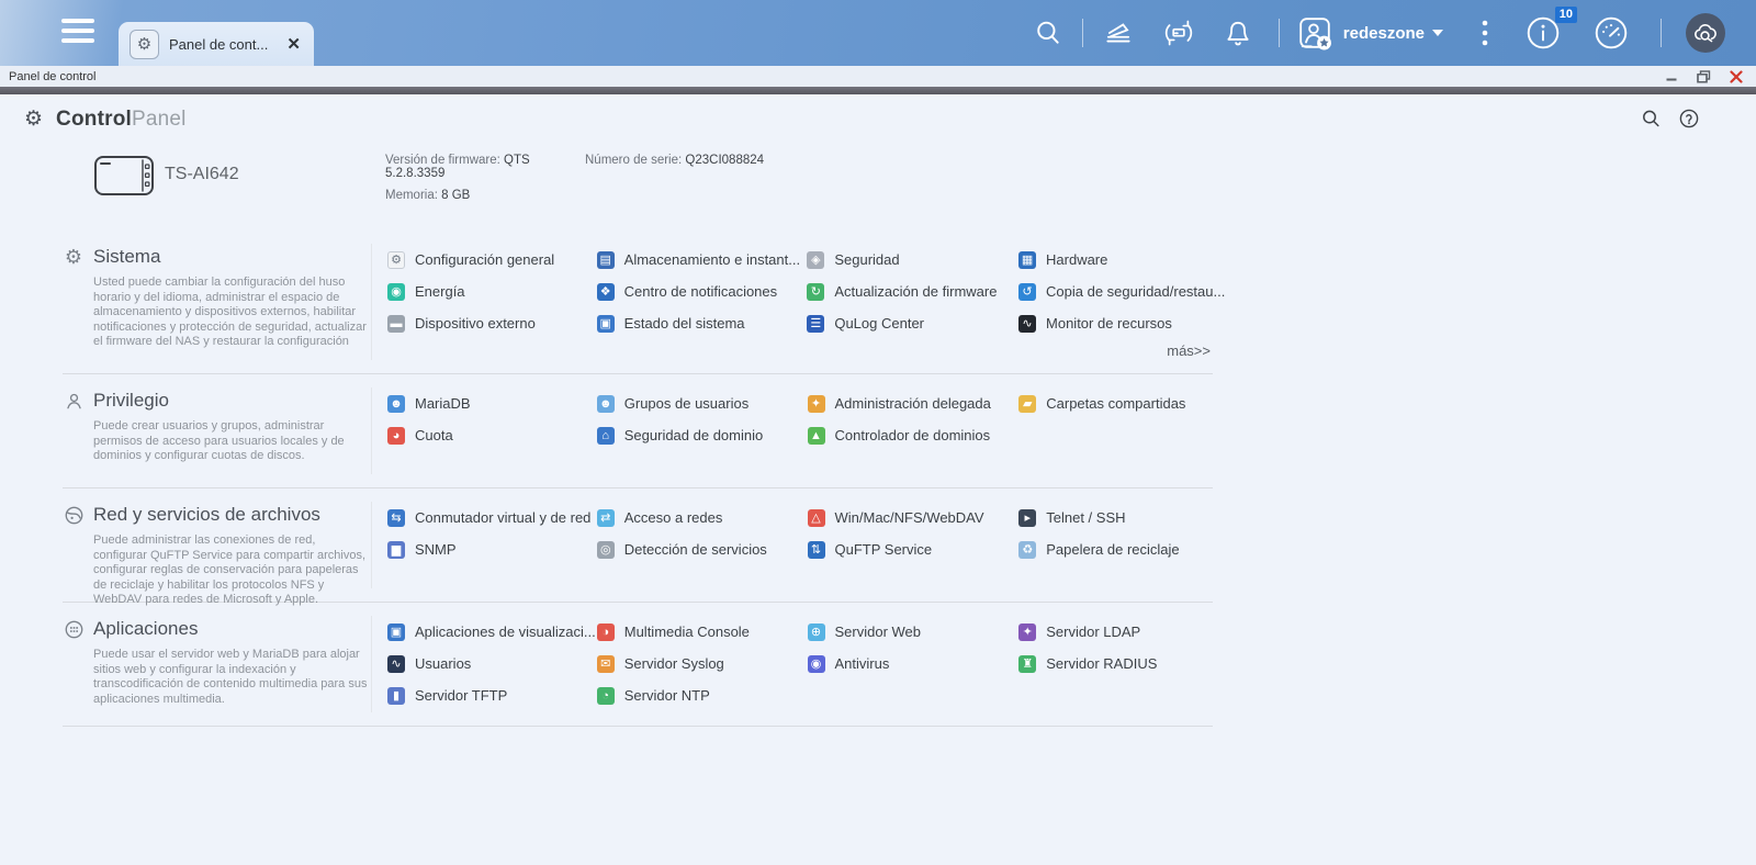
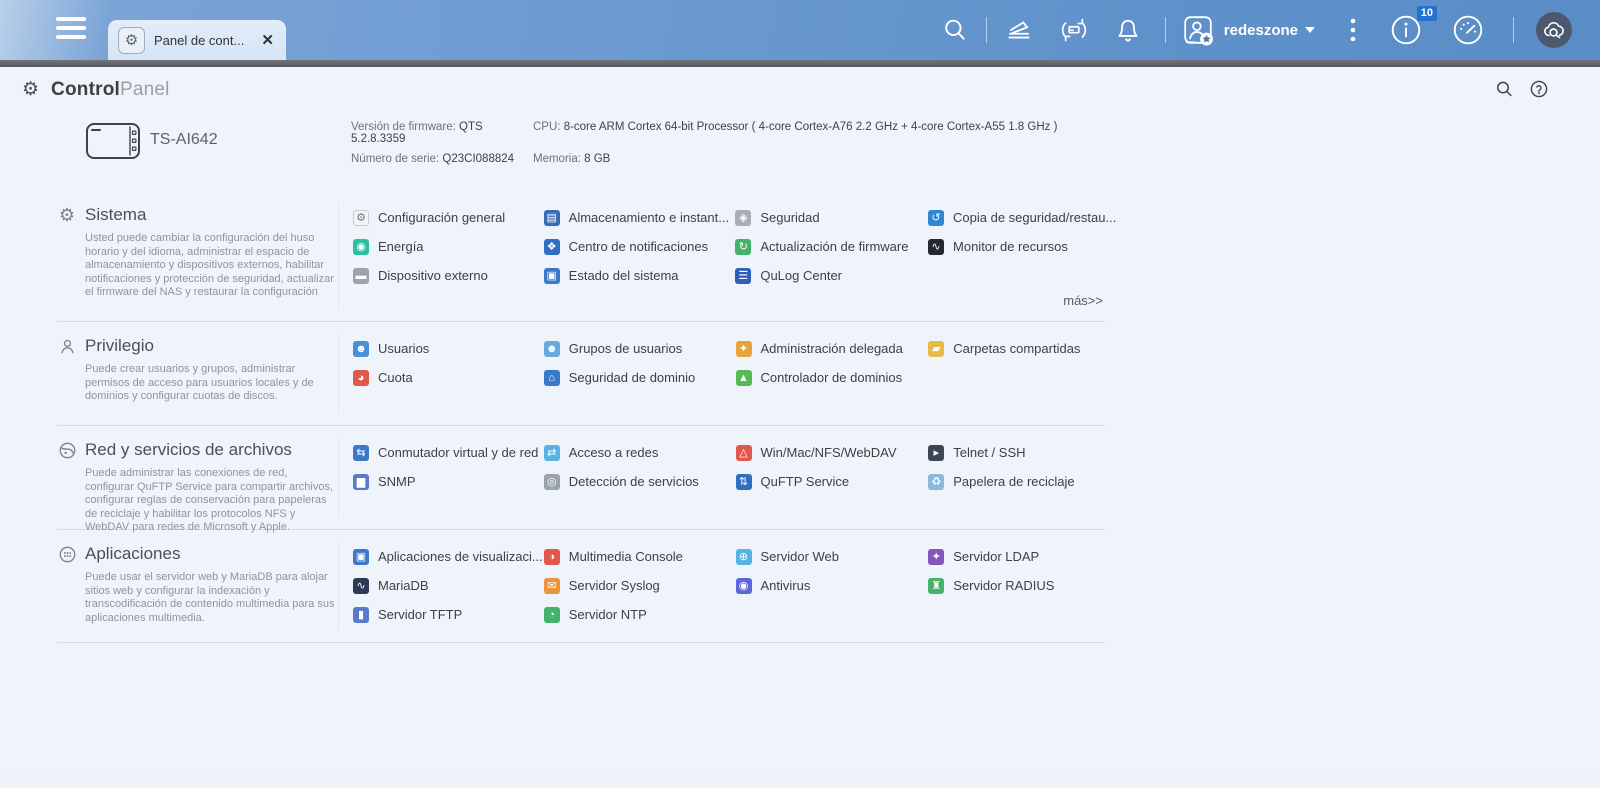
  ⚙
  Panel de cont...
  ✕
  redeszone
  10
- Panel de control
  ⚙
  ControlPanel
  TS-AI642
  Versión de firmware: QTS 5.2.8.3359
+ CPU: 8-core ARM Cortex 64-bit Processor ( 4-core Cortex-A76 2.2 GHz + 4-core Cortex-A55 1.8 GHz )
  Número de serie: Q23CI088824
  Memoria: 8 GB
  ⚙
  Sistema
  Usted puede cambiar la configuración del huso horario y del idioma, administrar el espacio de almacenamiento y dispositivos externos, habilitar notificaciones y protección de seguridad, actualizar el firmware del NAS y restaurar la configuración
  ⚙
  Configuración general
  ◉
  Energía
  ▬
  Dispositivo externo
  ▤
  Almacenamiento e instant...
  ❖
  Centro de notificaciones
  ▣
  Estado del sistema
  ◈
  Seguridad
  ↻
  Actualización de firmware
  ☰
  QuLog Center
- ▦
- Hardware
  ↺
  Copia de seguridad/restau...
  ∿
  Monitor de recursos
  más>>
  Privilegio
  Puede crear usuarios y grupos, administrar permisos de acceso para usuarios locales y de dominios y configurar cuotas de discos.
  ☻
- MariaDB
+ Usuarios
  ◕
  Cuota
  ☻
  Grupos de usuarios
  ⌂
  Seguridad de dominio
  ✦
  Administración delegada
  ▲
  Controlador de dominios
  ▰
  Carpetas compartidas
  Red y servicios de archivos
  Puede administrar las conexiones de red, configurar QuFTP Service para compartir archivos, configurar reglas de conservación para papeleras de reciclaje y habilitar los protocolos NFS y WebDAV para redes de Microsoft y Apple.
  ⇆
  Conmutador virtual y de red
  ▆
  SNMP
  ⇄
  Acceso a redes
  ◎
  Detección de servicios
  △
  Win/Mac/NFS/WebDAV
  ⇅
  QuFTP Service
  ▸
  Telnet / SSH
  ♻
  Papelera de reciclaje
  Aplicaciones
  Puede usar el servidor web y MariaDB para alojar sitios web y configurar la indexación y transcodificación de contenido multimedia para sus aplicaciones multimedia.
  ▣
  Aplicaciones de visualizaci...
  ∿
- Usuarios
+ MariaDB
  ▮
  Servidor TFTP
  ◑
  Multimedia Console
  ✉
  Servidor Syslog
  ◔
  Servidor NTP
  ⊕
  Servidor Web
  ◉
  Antivirus
  ✦
  Servidor LDAP
  ♜
  Servidor RADIUS
